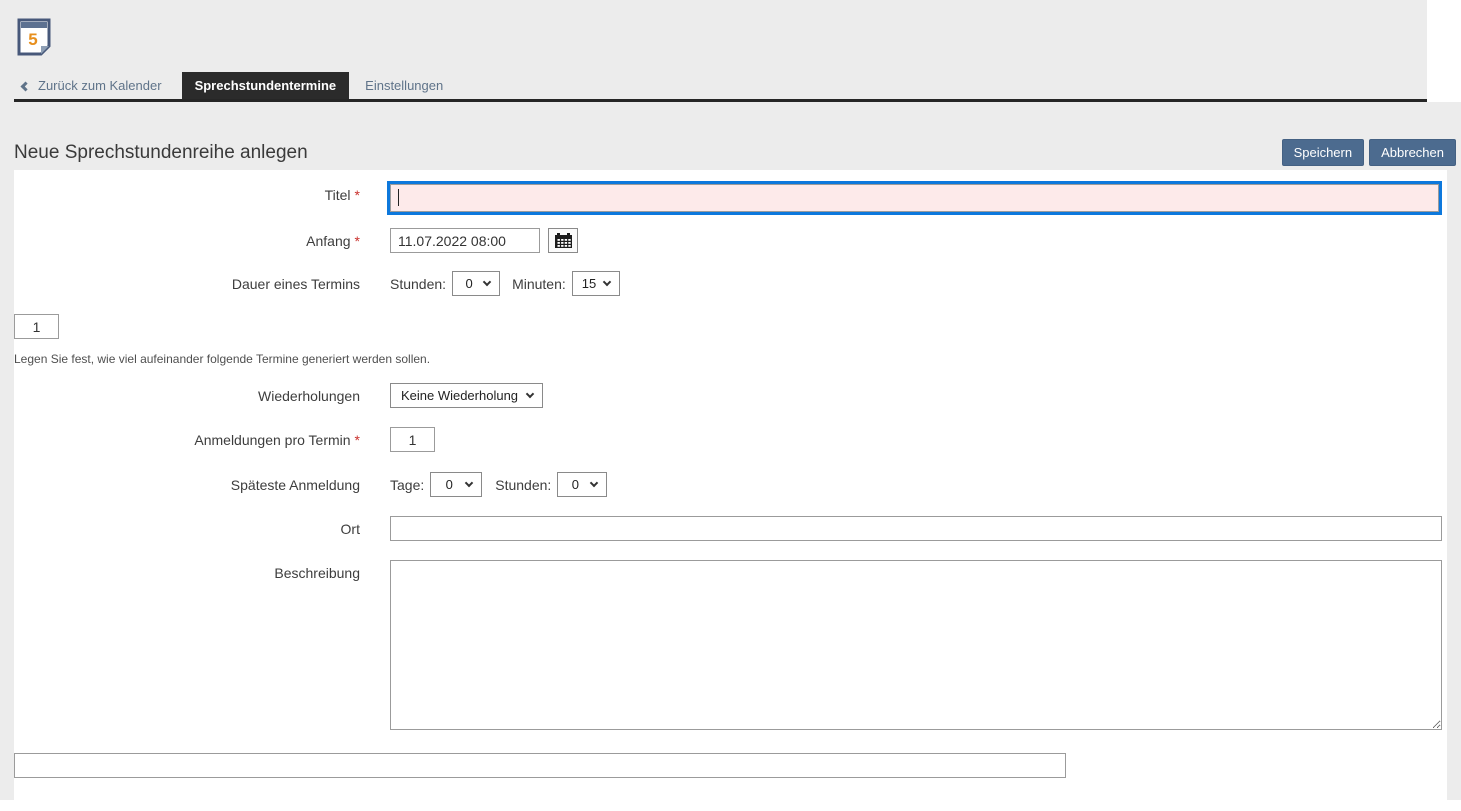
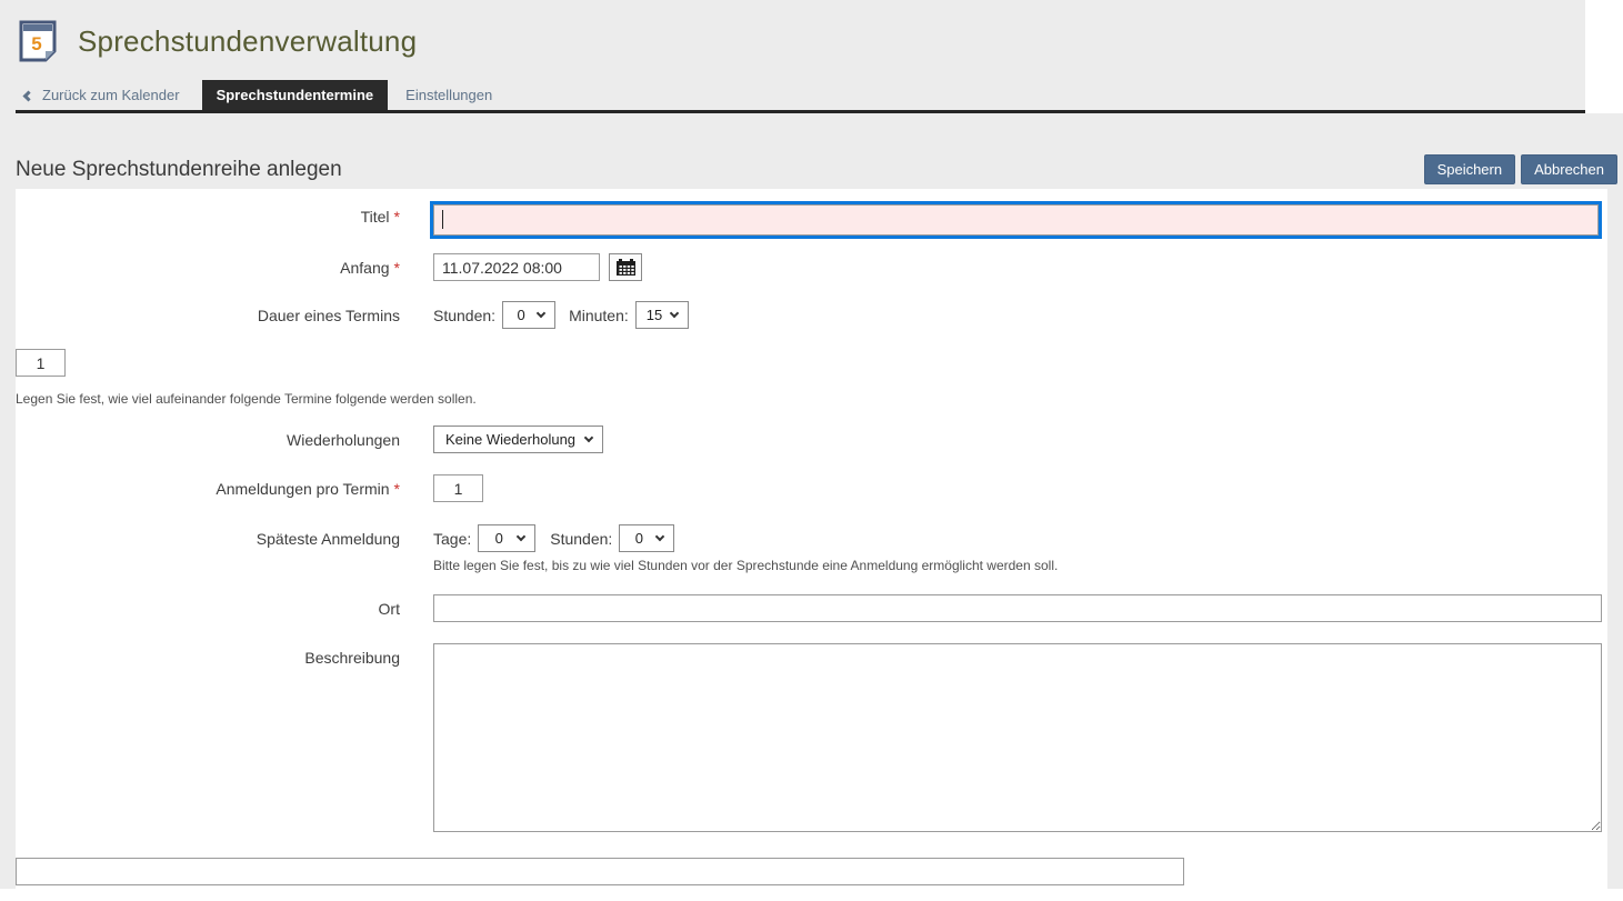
  5
+ Sprechstundenverwaltung
  Zurück zum Kalender
  Sprechstundentermine
  Einstellungen
  Neue Sprechstundenreihe anlegen
  Speichern
  Abbrechen
  Titel *
  Anfang *
  11.07.2022 08:00
  Dauer eines Termins
  Stunden:
  0
  Minuten:
  15
  1
- Legen Sie fest, wie viel aufeinander folgende Termine generiert werden sollen.
+ Legen Sie fest, wie viel aufeinander folgende Termine folgende werden sollen.
  Wiederholungen
  Keine Wiederholung
  Anmeldungen pro Termin *
  1
  Späteste Anmeldung
  Tage:
  0
  Stunden:
  0
+ Bitte legen Sie fest, bis zu wie viel Stunden vor der Sprechstunde eine Anmeldung ermöglicht werden soll.
  Ort
  Beschreibung
